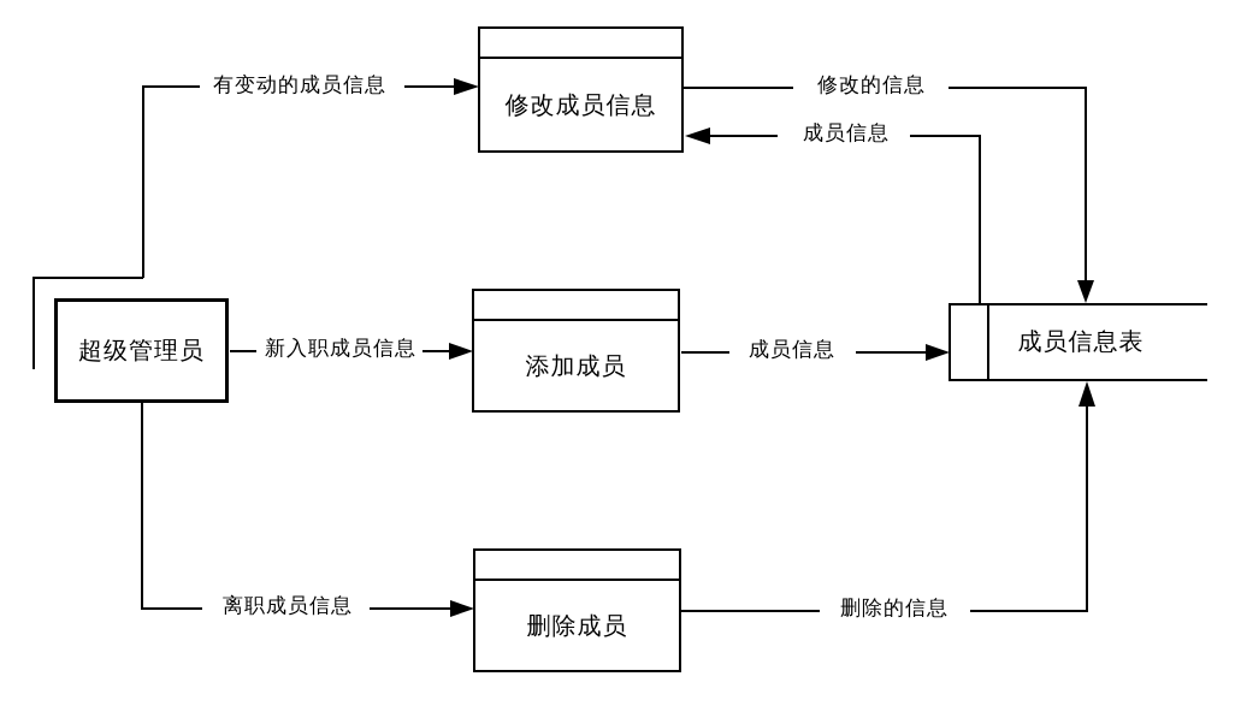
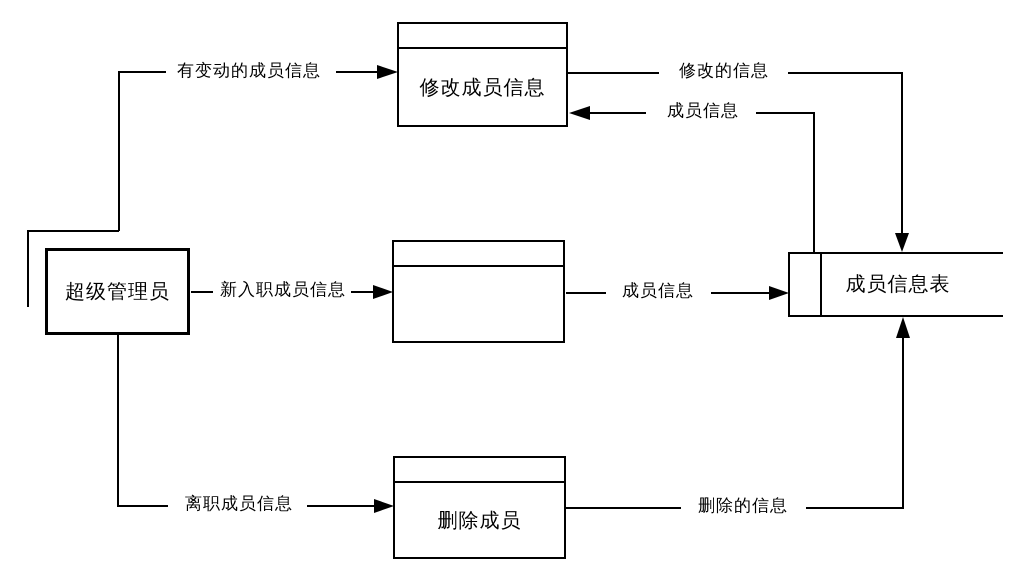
  超级管理员
  修改成员信息
- 添加成员
  删除成员
  成员信息表
  有变动的成员信息
  修改的信息
  成员信息
  新入职成员信息
  成员信息
  离职成员信息
  删除的信息
